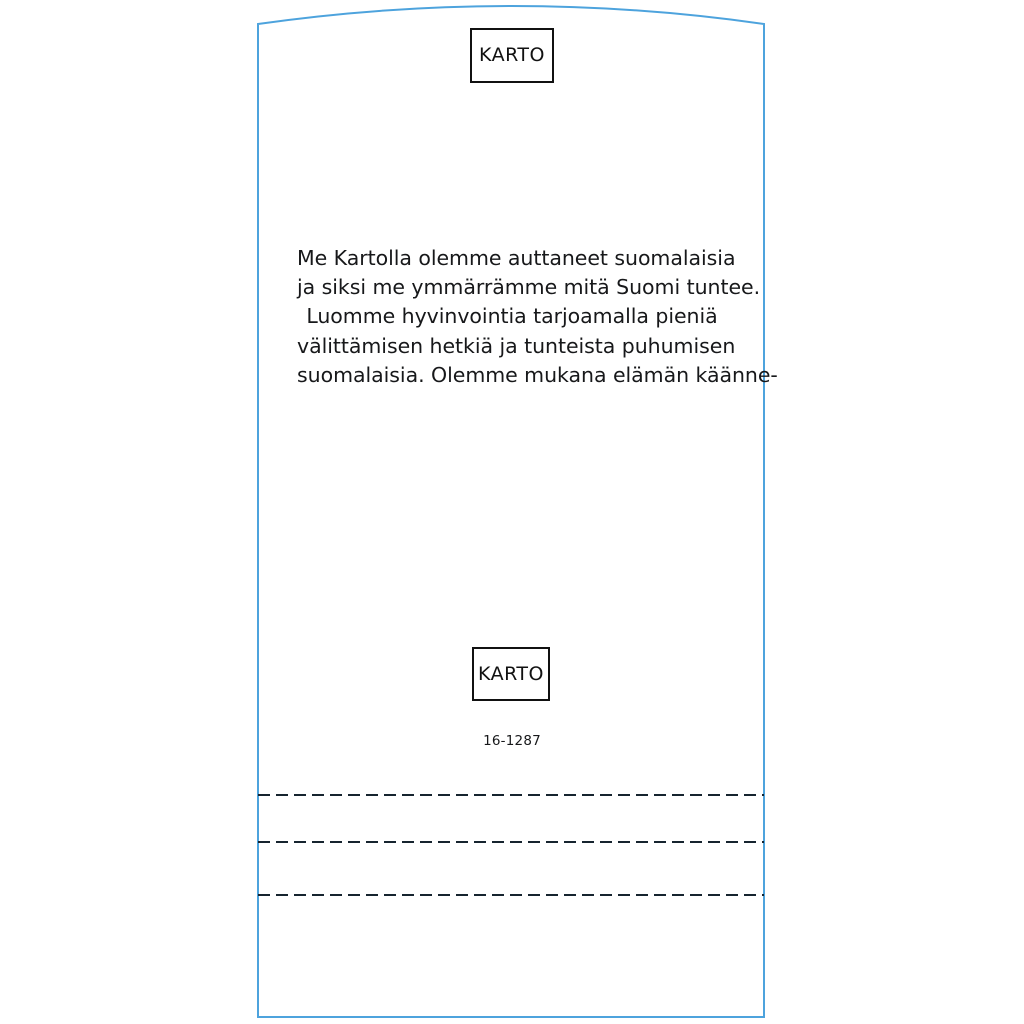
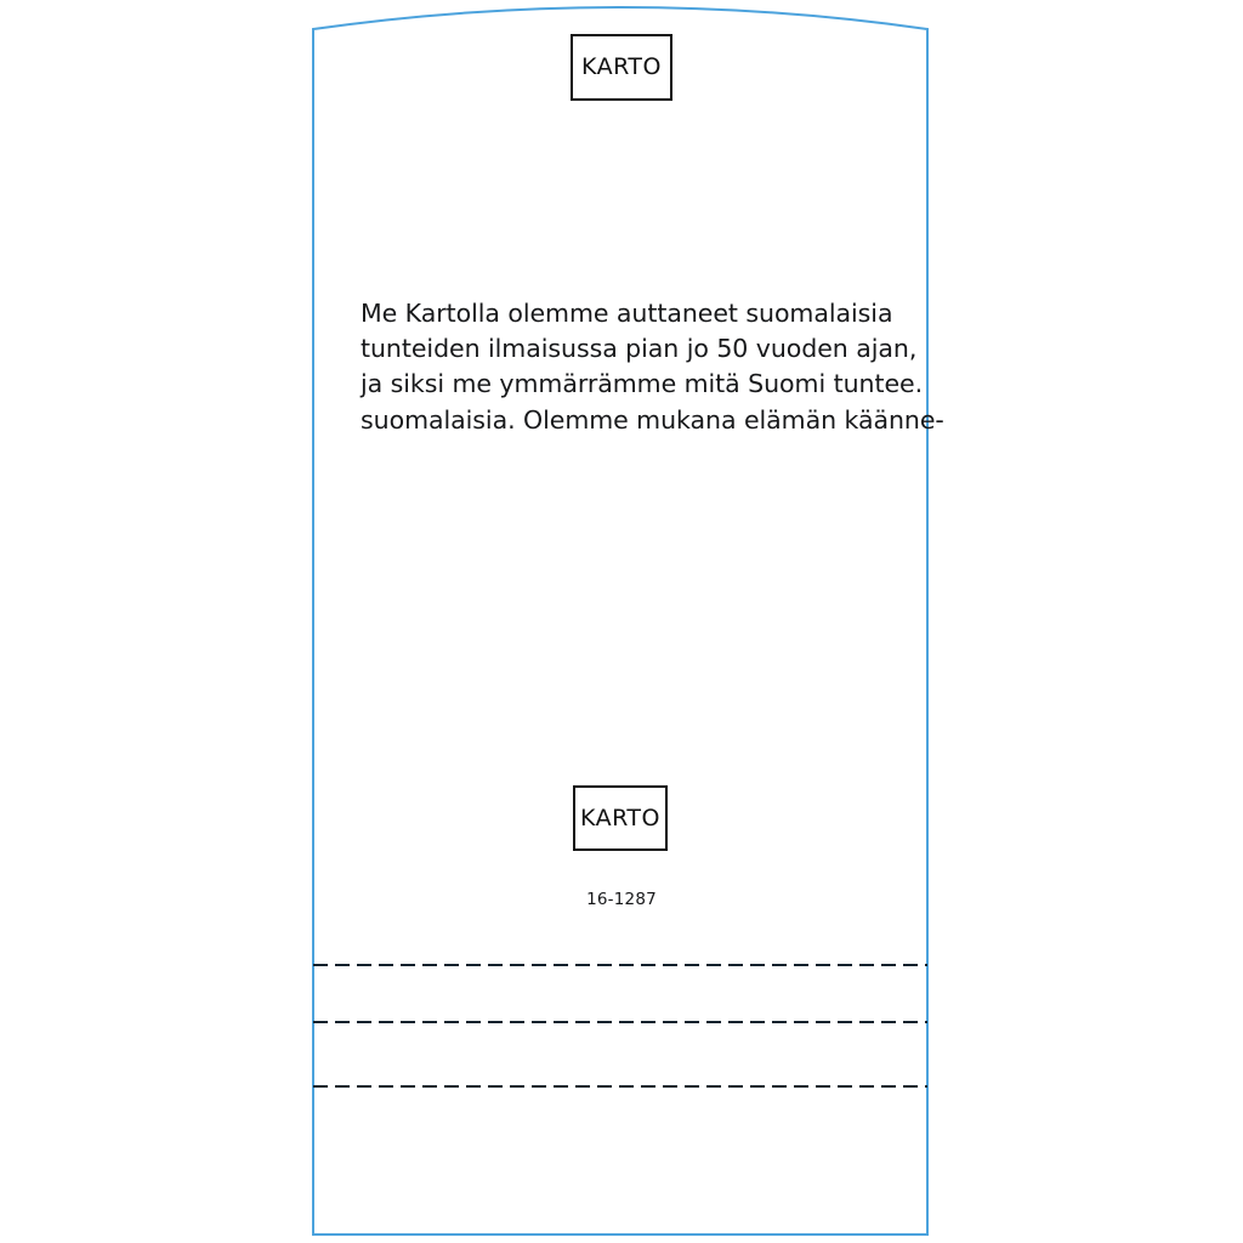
  KARTO
  Me Kartolla olemme auttaneet suomalaisia
+ tunteiden ilmaisussa pian jo 50 vuoden ajan,
  ja siksi me ymmärrämme mitä Suomi tuntee.
- Luomme hyvinvointia tarjoamalla pieniä
- välittämisen hetkiä ja tunteista puhumisen
  suomalaisia. Olemme mukana elämän käänne-
  KARTO
  16-1287
